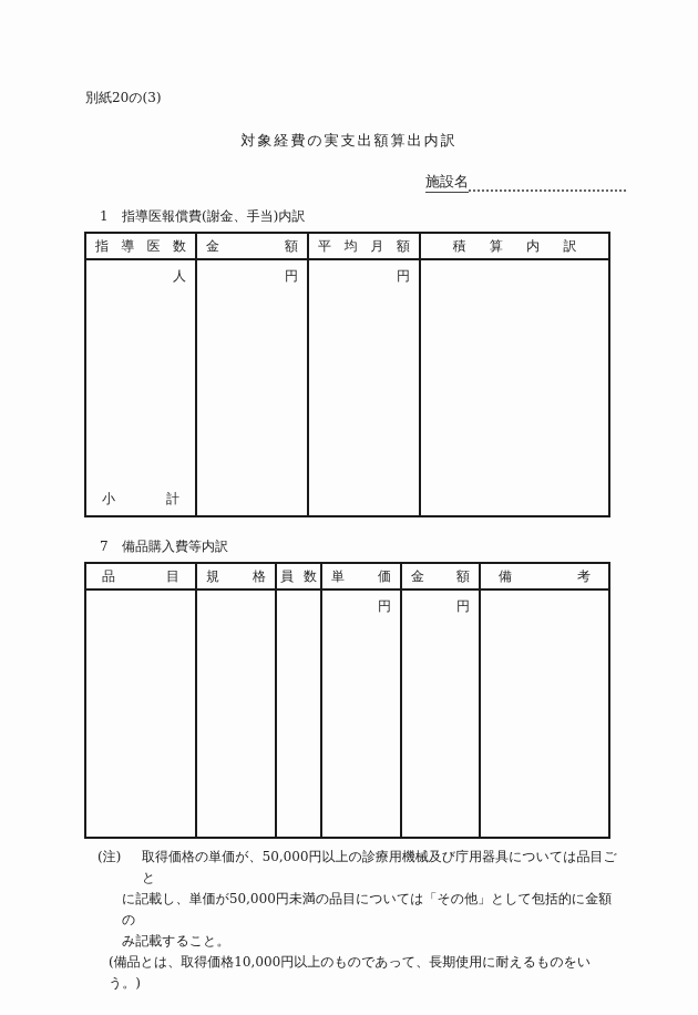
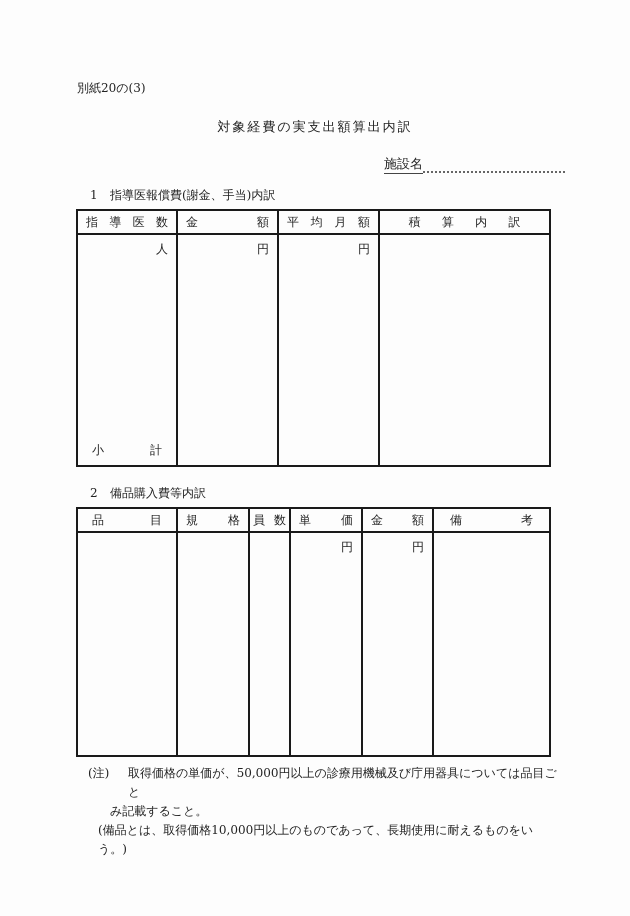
  別紙20の(3)
  対象経費の実支出額算出内訳
  施設名
  1 指導医報償費(謝金、手当)内訳
  指 導 医 数	金 額	平 均 月 額	積 算 内 訳
  人 小 計	円	円
- 7 備品購入費等内訳
+ 2 備品購入費等内訳
  品 目	規 格	員 数	単 価	金 額	備 考
  			円	円
  (注)
  取得価格の単価が、50,000円以上の診療用機械及び庁用器具については品目ごと
- に記載し、単価が50,000円未満の品目については「その他」として包括的に金額の
  み記載すること。
  (備品とは、取得価格10,000円以上のものであって、長期使用に耐えるものをいう。)
